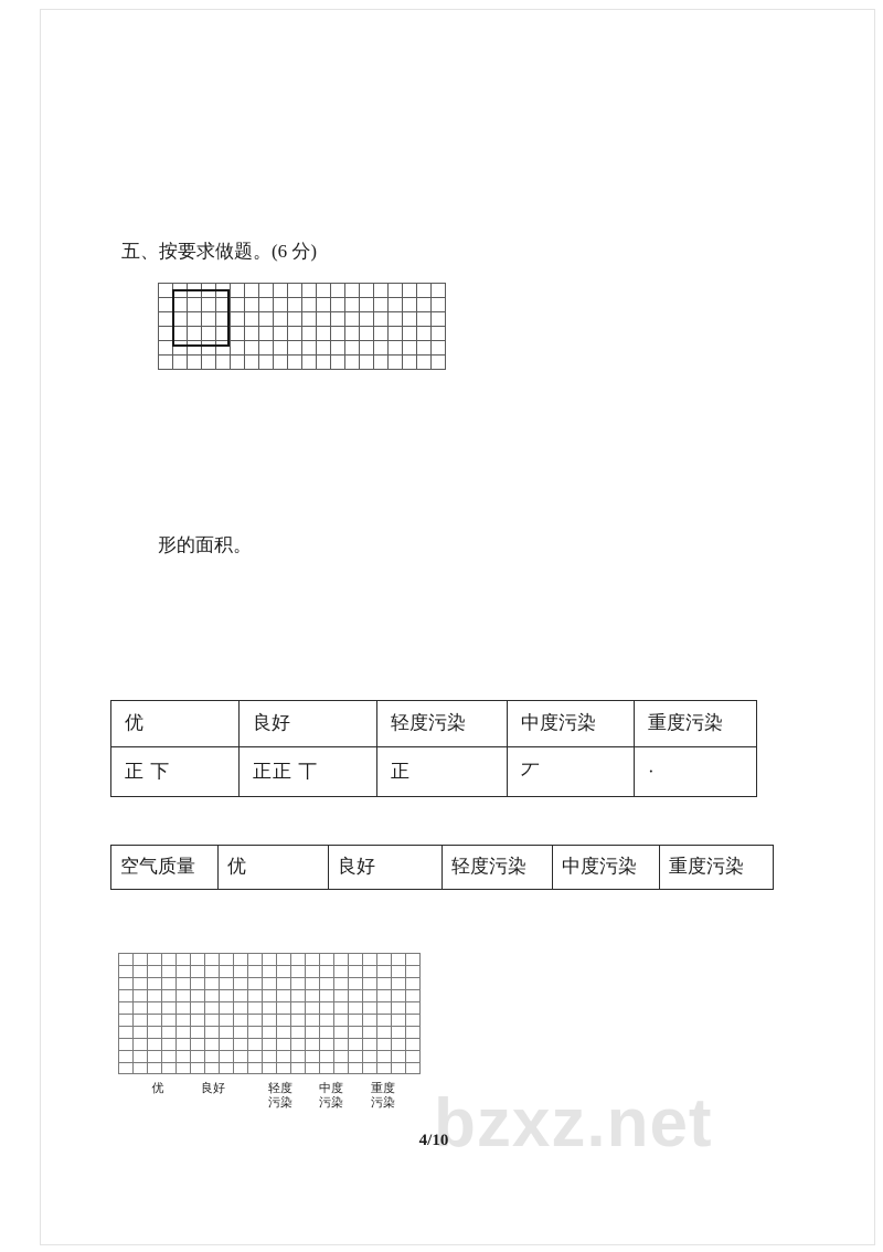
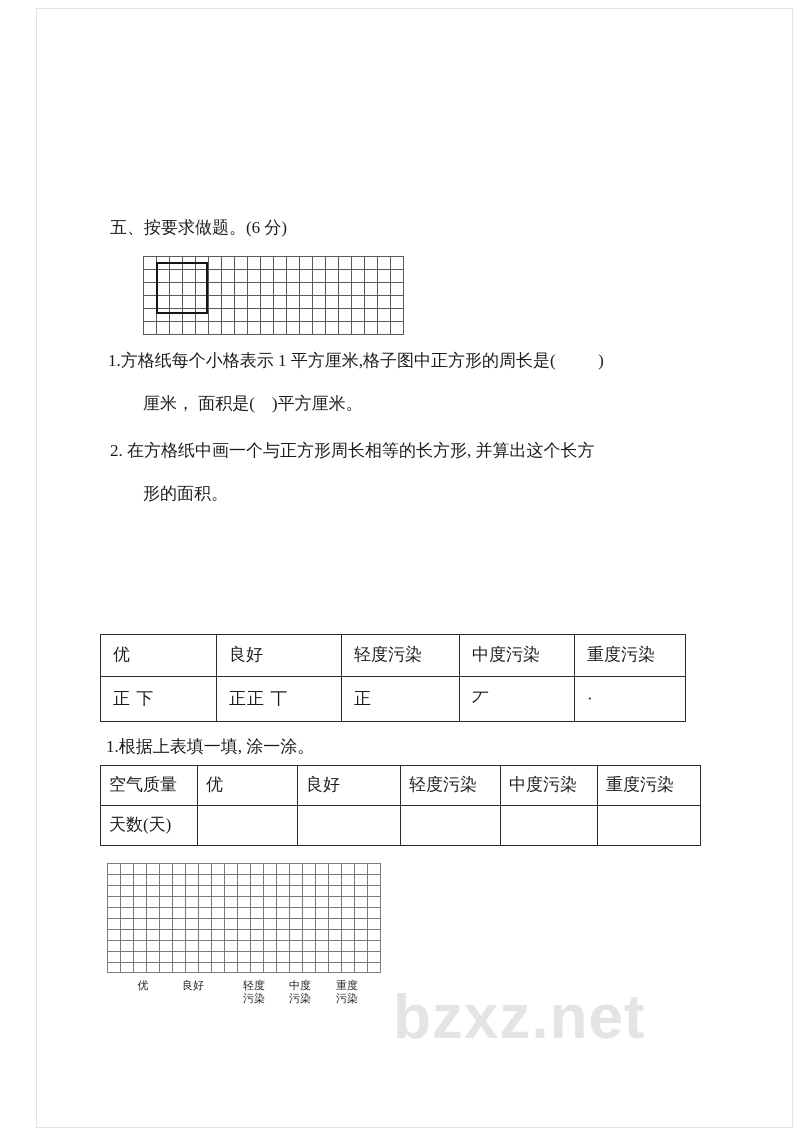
  五、按要求做题。(6 分)
+ 1.方格纸每个小格表示 1 平方厘米,格子图中正方形的周长是( )
+ 厘米， 面积是( )平方厘米。
+ 2. 在方格纸中画一个与正方形周长相等的长方形, 并算出这个长方
  形的面积。
  优	良好	轻度污染	中度污染	重度污染
  正 下	正正 丅	正	丆	·
+ 1.根据上表填一填, 涂一涂。
  空气质量	优	良好	轻度污染	中度污染	重度污染
+ 天数(天)
  优
  良好
  轻度
  污染
  中度
  污染
  重度
  污染
  bzxz.net
- 4/10
